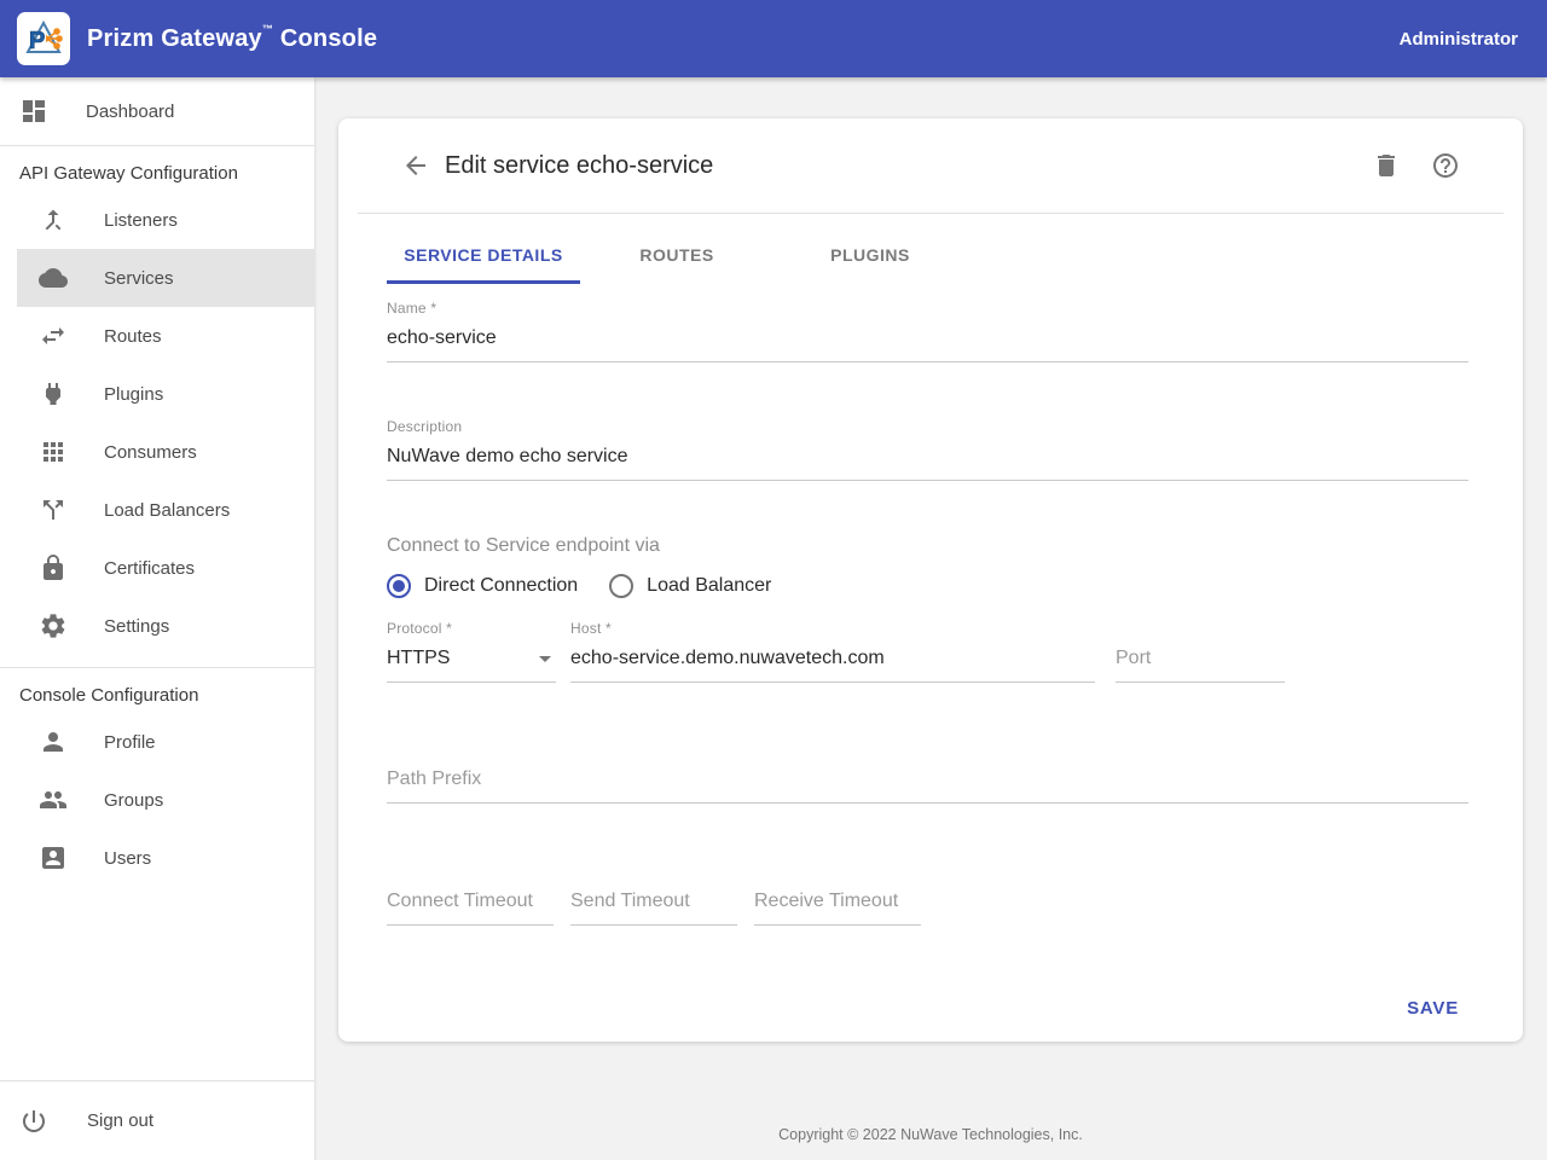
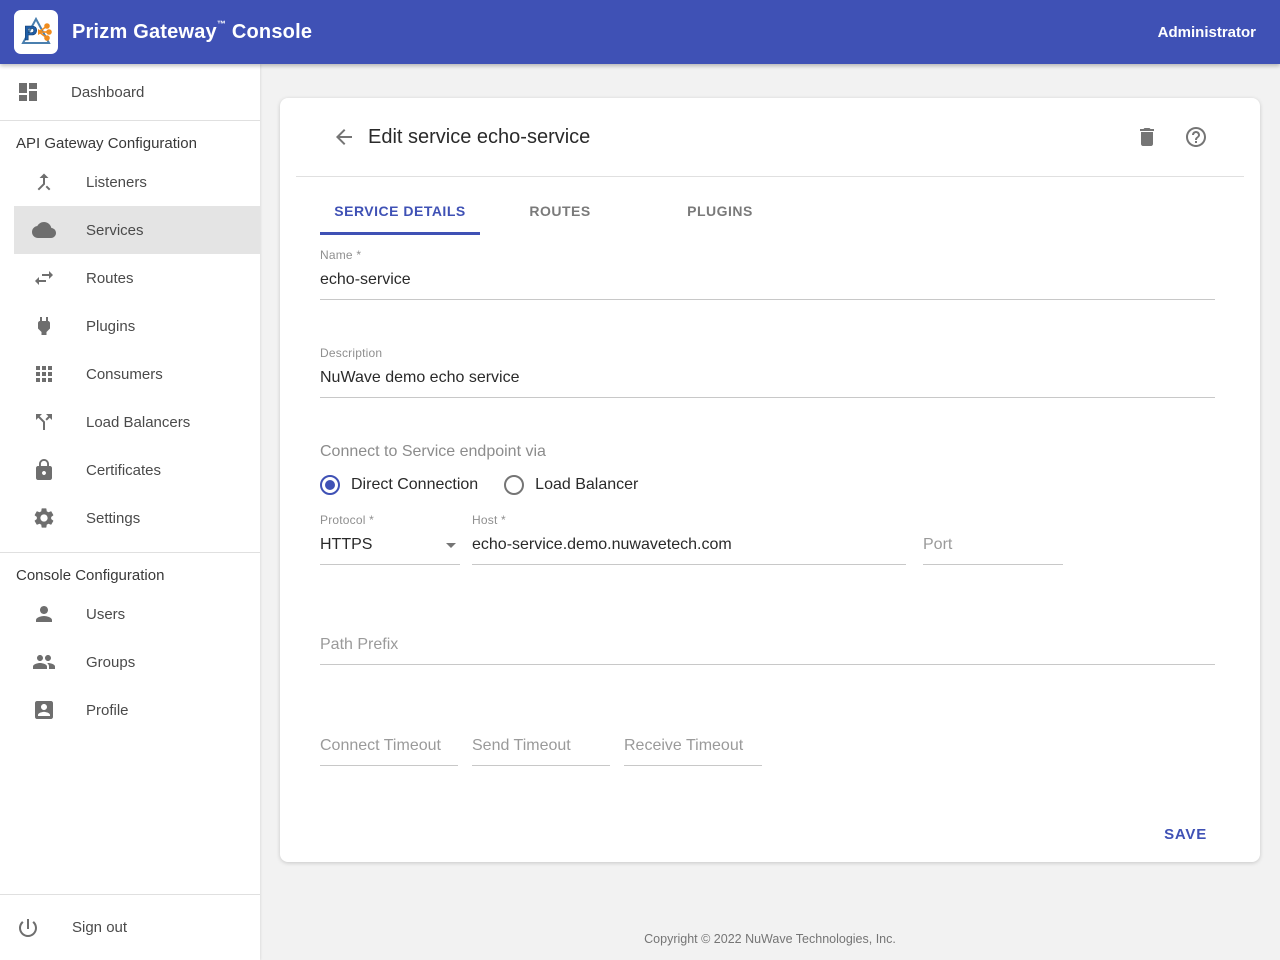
  P
  Prizm Gateway™ Console
  Administrator
  Dashboard
  API Gateway Configuration
  Listeners
  Services
  Routes
  Plugins
  Consumers
  Load Balancers
  Certificates
  Settings
  Console Configuration
- Profile
+ Users
  Groups
- Users
+ Profile
  Sign out
  Edit service echo-service
  SERVICE DETAILS
  ROUTES
  PLUGINS
  Name *
  echo-service
  Description
  NuWave demo echo service
  Connect to Service endpoint via
  Direct Connection
  Load Balancer
  Protocol *
  HTTPS
  Host *
  echo-service.demo.nuwavetech.com
  Port
  Path Prefix
  Connect Timeout
  Send Timeout
  Receive Timeout
  SAVE
  Copyright © 2022 NuWave Technologies, Inc.
